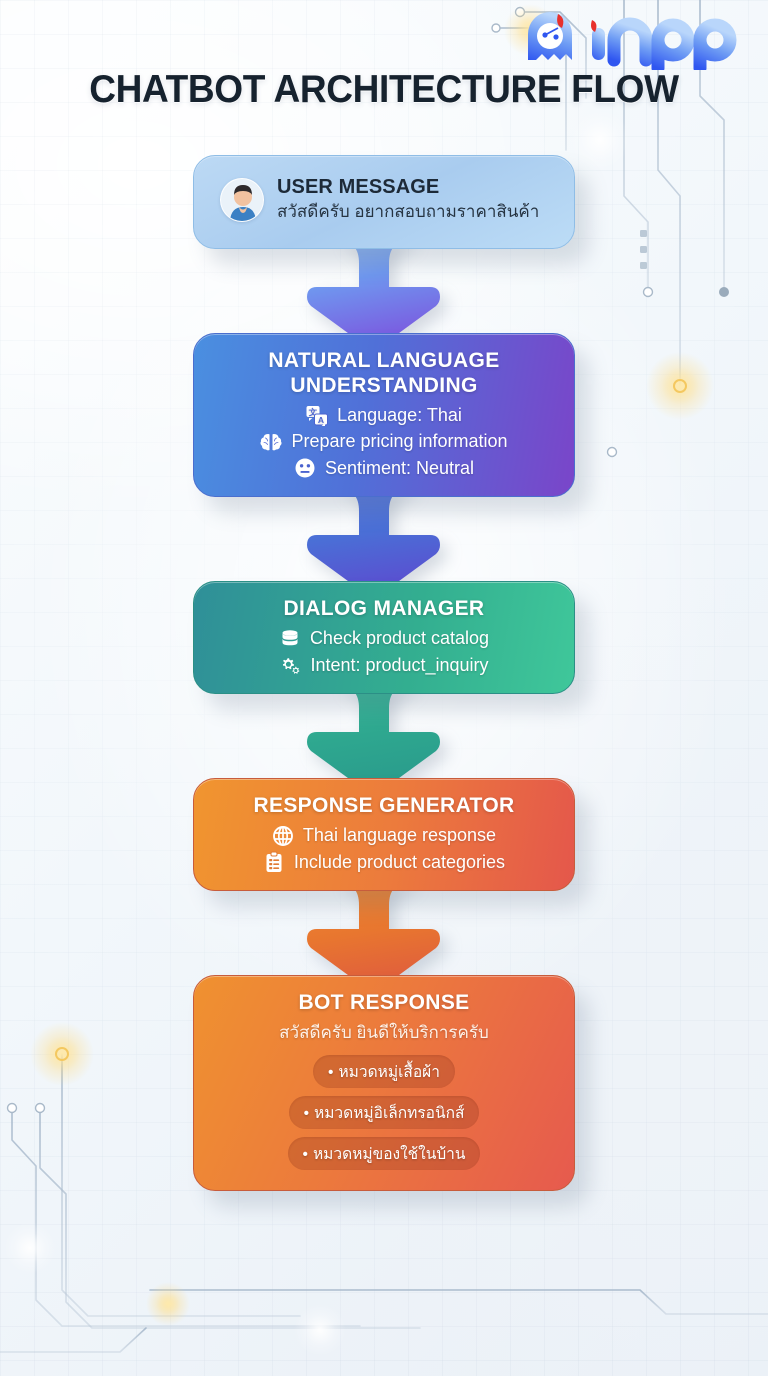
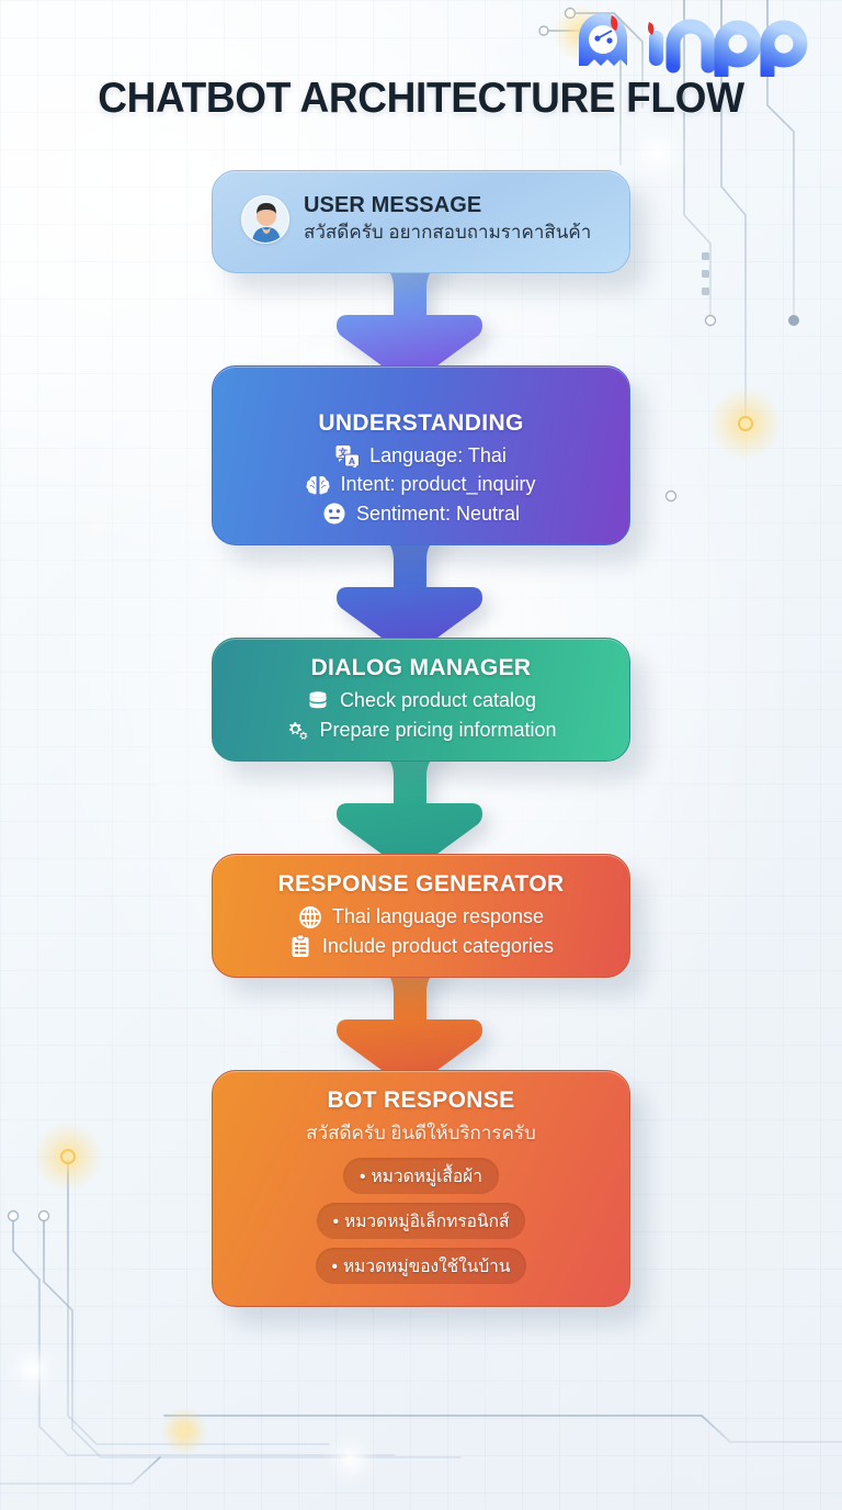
  CHATBOT ARCHITECTURE FLOW
  USER MESSAGE
  สวัสดีครับ อยากสอบถามราคาสินค้า
- NATURAL LANGUAGE
  UNDERSTANDING
  文
  A
  Language: Thai
- Prepare pricing information
+ Intent: product_inquiry
  Sentiment: Neutral
  DIALOG MANAGER
  Check product catalog
- Intent: product_inquiry
+ Prepare pricing information
  RESPONSE GENERATOR
  Thai language response
  Include product categories
  BOT RESPONSE
  สวัสดีครับ ยินดีให้บริการครับ
  • หมวดหมู่เสื้อผ้า
  • หมวดหมู่อิเล็กทรอนิกส์
  • หมวดหมู่ของใช้ในบ้าน
